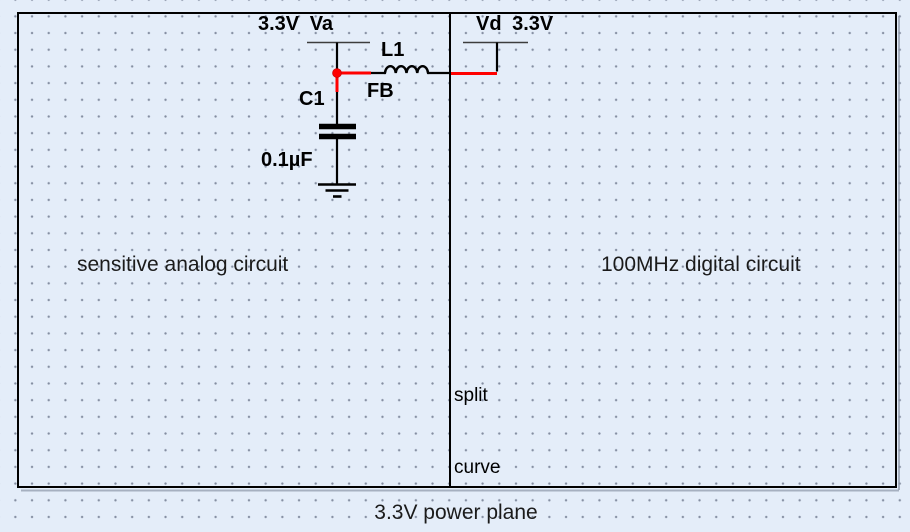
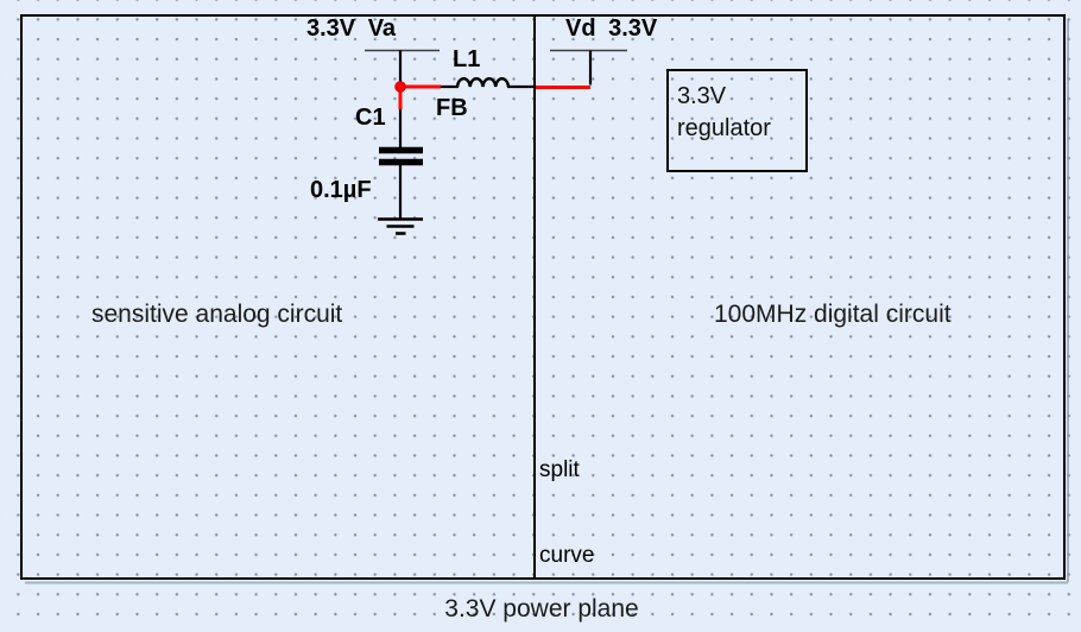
  3.3V Va
  Vd 3.3V
  L1
  FB
  C1
  0.1µF
+ 3.3V
+ regulator
  sensitive analog circuit
  100MHz digital circuit
  split
  curve
  3.3V power plane
